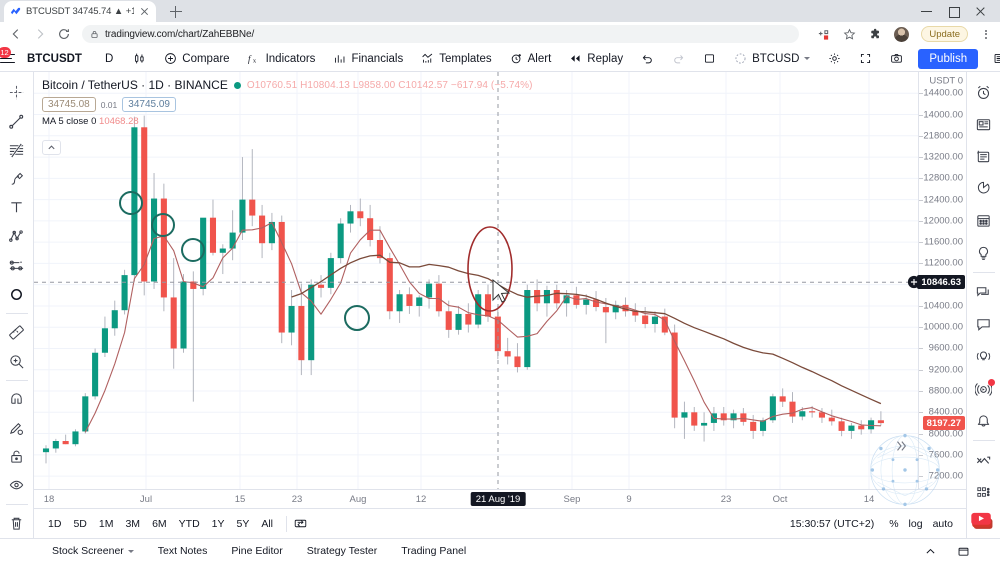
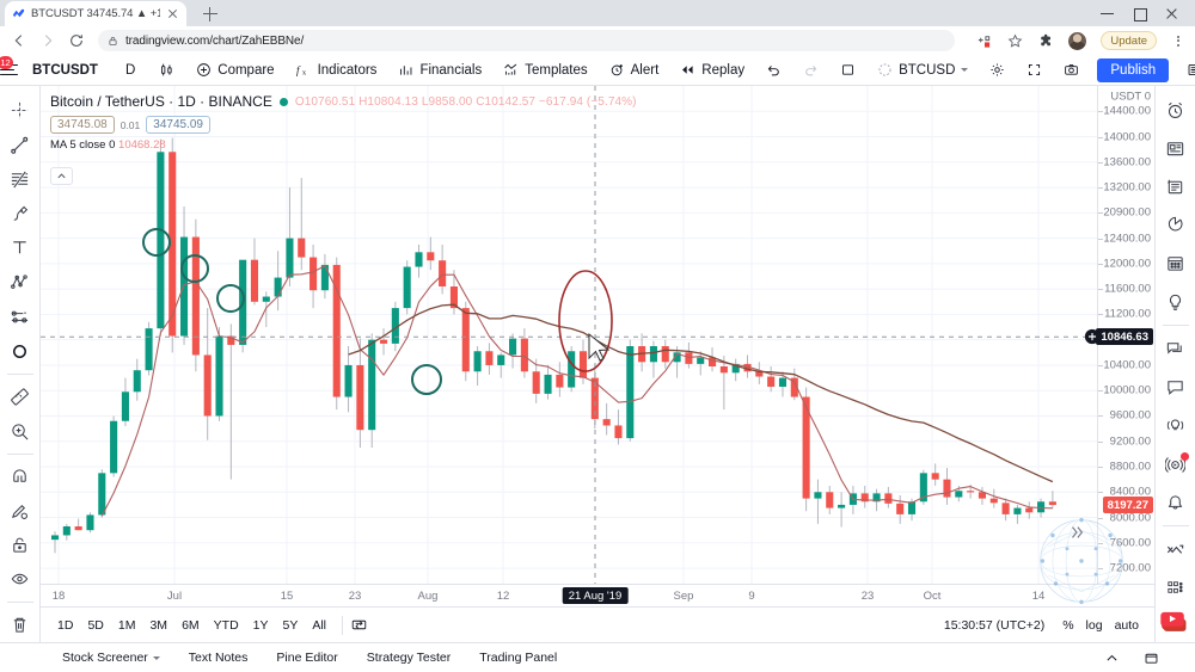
  BTCUSDT 34745.74 ▲ +1
  tradingview.com/chart/ZahEBBNe/
  Update
  12
  BTCUSDT
  D
  Compare
  f
  Indicators
  Financials
  Templates
  Alert
  Replay
  BTCUSD
  Publish
  Bitcoin / TetherUS · 1D · BINANCE
  O10760.51 H10804.13 L9858.00 C10142.57 −617.94 (−5.74%)
  34745.08
  0.01
  34745.09
  MA 5 close 0 10468.28
  14400.00
  14000.00
- 21800.00
+ 13600.00
  13200.00
- 12800.00
+ 20900.00
  12400.00
  12000.00
  11600.00
  11200.00
  10400.00
  10000.00
  9600.00
  9200.00
  8800.00
  8400.00
  8000.00
  7600.00
  7200.00
  USDT 0
  10846.63
  8197.27
  18
  Jul
  15
  23
  Aug
  12
  Sep
  9
  23
  Oct
  14
  21 Aug '19
  1D
  5D
  1M
  3M
  6M
  YTD
  1Y
  5Y
  All
  15:30:57 (UTC+2)
  %
  log
  auto
  Stock Screener
  Text Notes
  Pine Editor
  Strategy Tester
  Trading Panel
